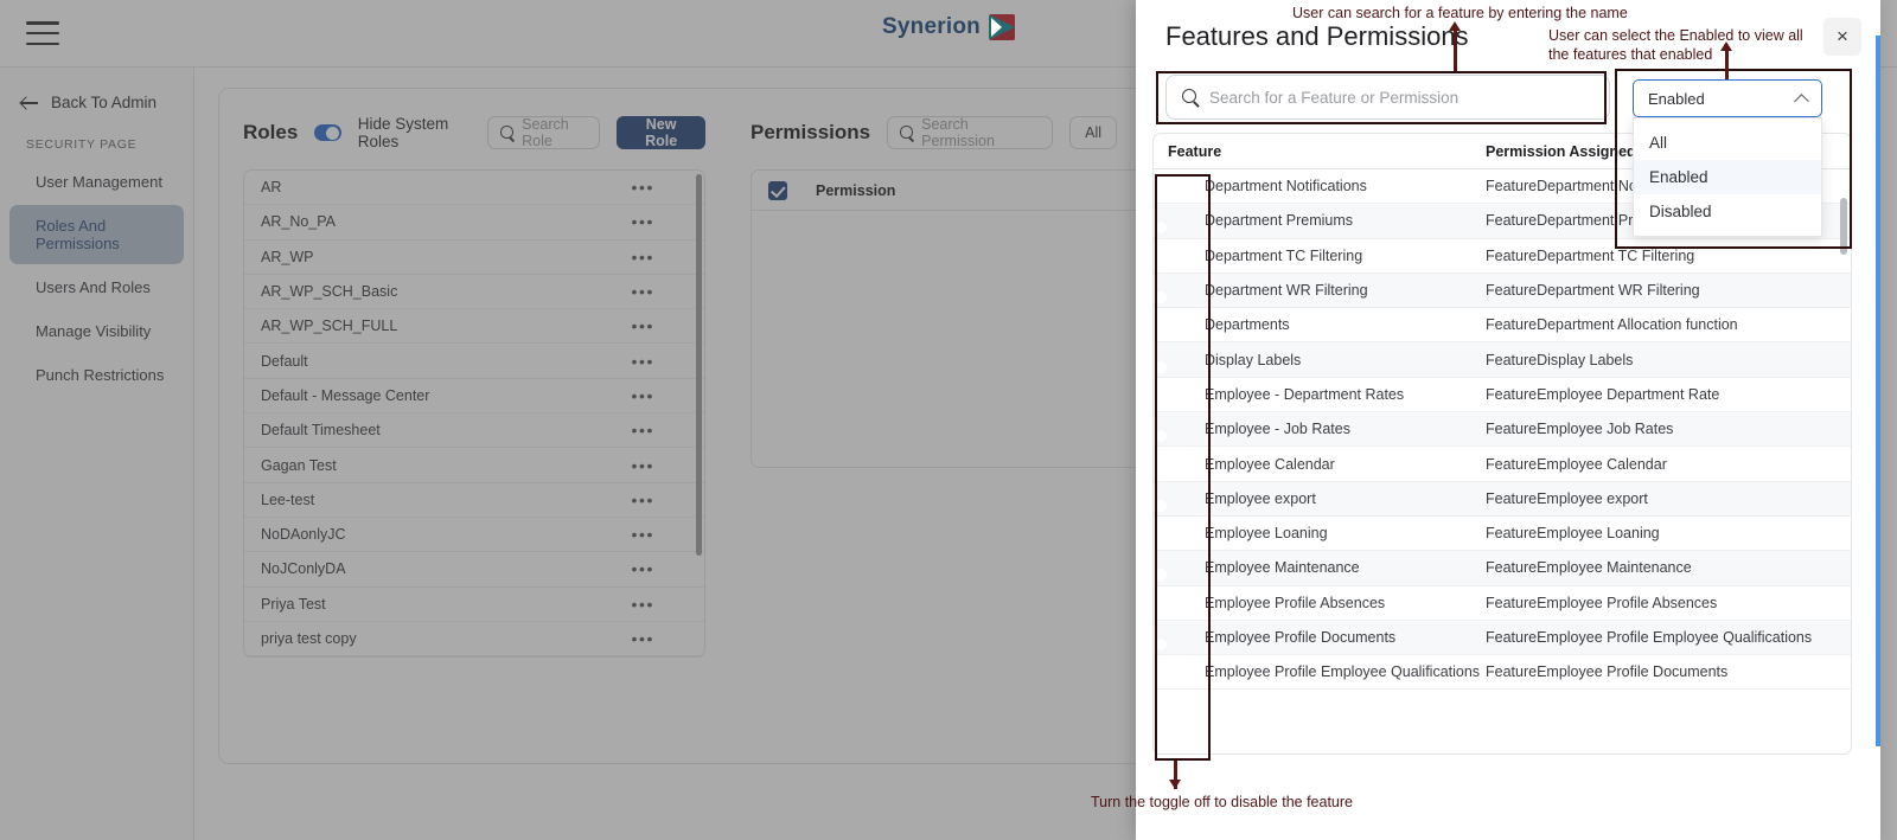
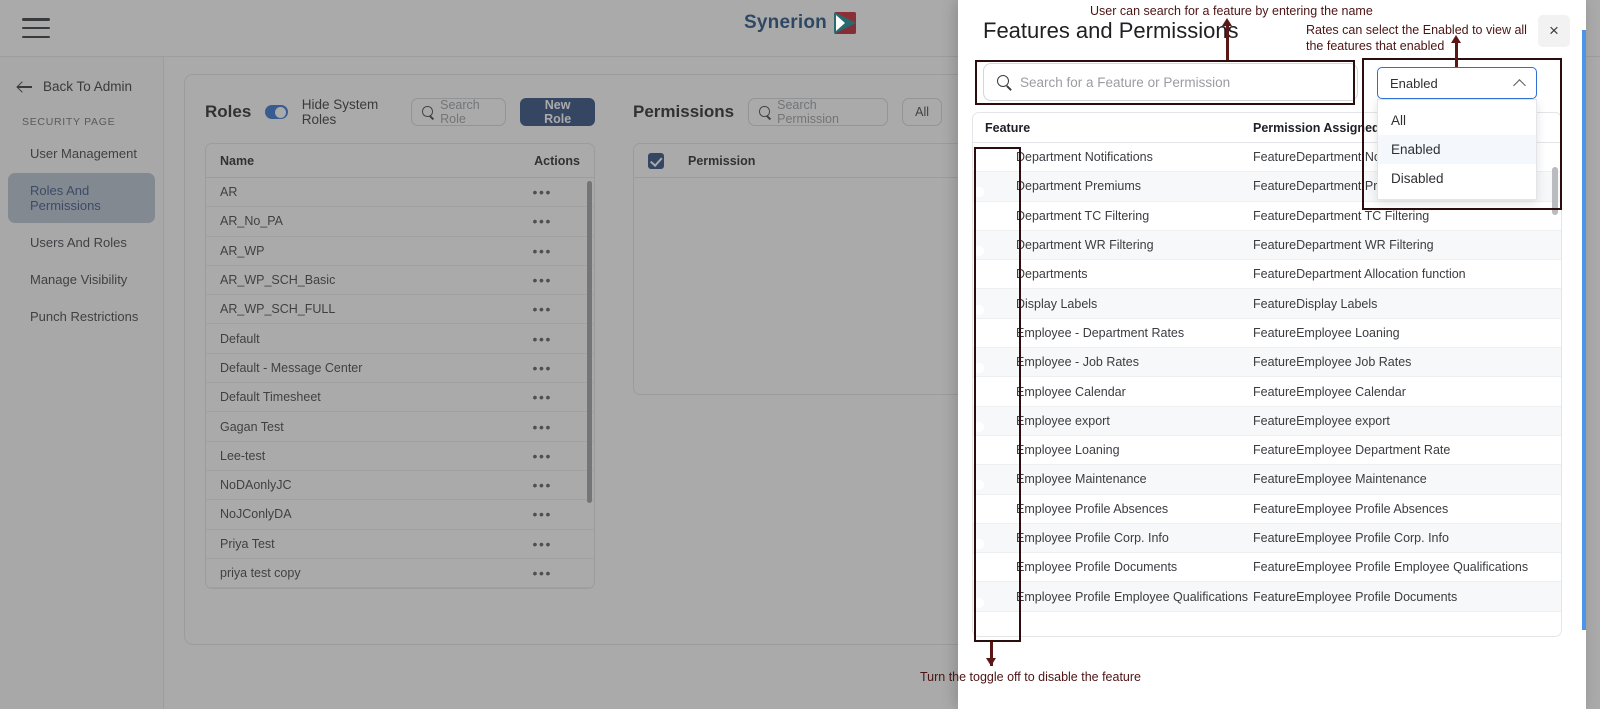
  Synerion
  Back To Admin
  SECURITY PAGE
  User Management
  Roles And Permissions
  Users And Roles
  Manage Visibility
  Punch Restrictions
  Roles
  Hide System Roles
  Search Role
  New Role
+ Name
+ Actions
  AR
  •••
  AR_No_PA
  •••
  AR_WP
  •••
  AR_WP_SCH_Basic
  •••
  AR_WP_SCH_FULL
  •••
  Default
  •••
  Default - Message Center
  •••
  Default Timesheet
  •••
  Gagan Test
  •••
  Lee-test
  •••
  NoDAonlyJC
  •••
  NoJConlyDA
  •••
  Priya Test
  •••
  priya test copy
  •••
  Permissions
  Search Permission
  All
  Permission
  Features and Permissions
  ×
  Search for a Feature or Permission
  Enabled
  All
  Enabled
  Disabled
  Feature
  Permission Assigned
  Department Notifications
  Department Premiums
  FeatureDepartment Pr
  Department TC Filtering
  FeatureDepartment TC Filtering
  Department WR Filtering
  FeatureDepartment WR Filtering
  Departments
  FeatureDepartment Allocation function
  Display Labels
  FeatureDisplay Labels
  Employee - Department Rates
- FeatureEmployee Department Rate
+ FeatureEmployee Loaning
  Employee - Job Rates
  FeatureEmployee Job Rates
  Employee Calendar
  FeatureEmployee Calendar
  Employee export
  FeatureEmployee export
  Employee Loaning
- FeatureEmployee Loaning
+ FeatureEmployee Department Rate
  Employee Maintenance
  FeatureEmployee Maintenance
  Employee Profile Absences
  FeatureEmployee Profile Absences
+ Employee Profile Corp. Info
+ FeatureEmployee Profile Corp. Info
  Employee Profile Documents
  FeatureEmployee Profile Employee Qualifications
  Employee Profile Employee Qualifications
  FeatureEmployee Profile Documents
  User can search for a feature by entering the name
- User can select the Enabled to view all
+ Rates can select the Enabled to view all
  the features that enabled
  Turn the toggle off to disable the feature
